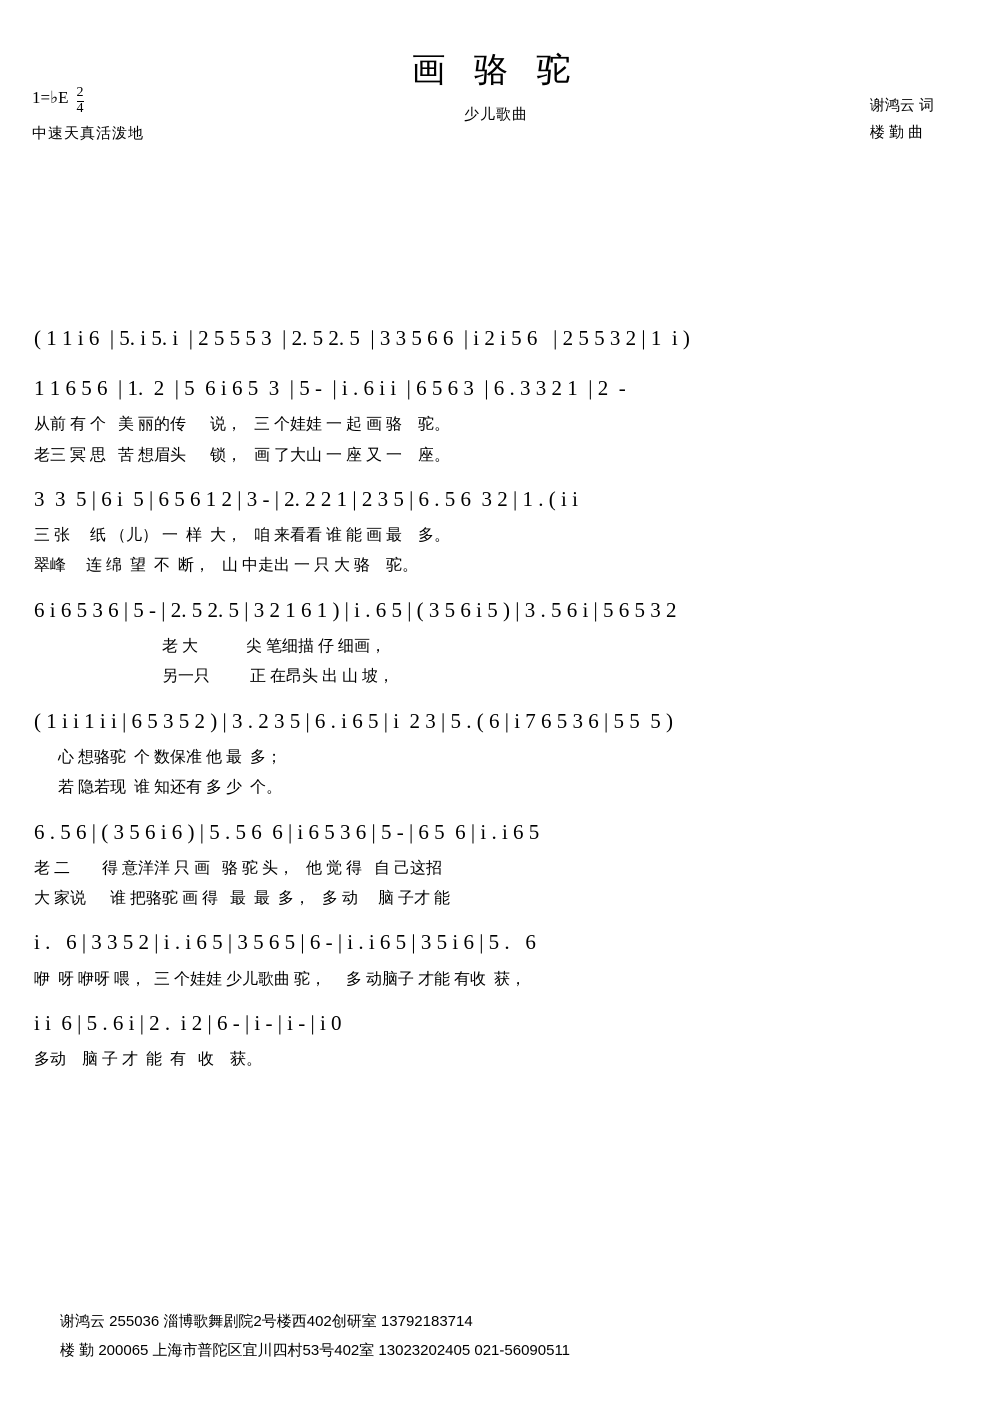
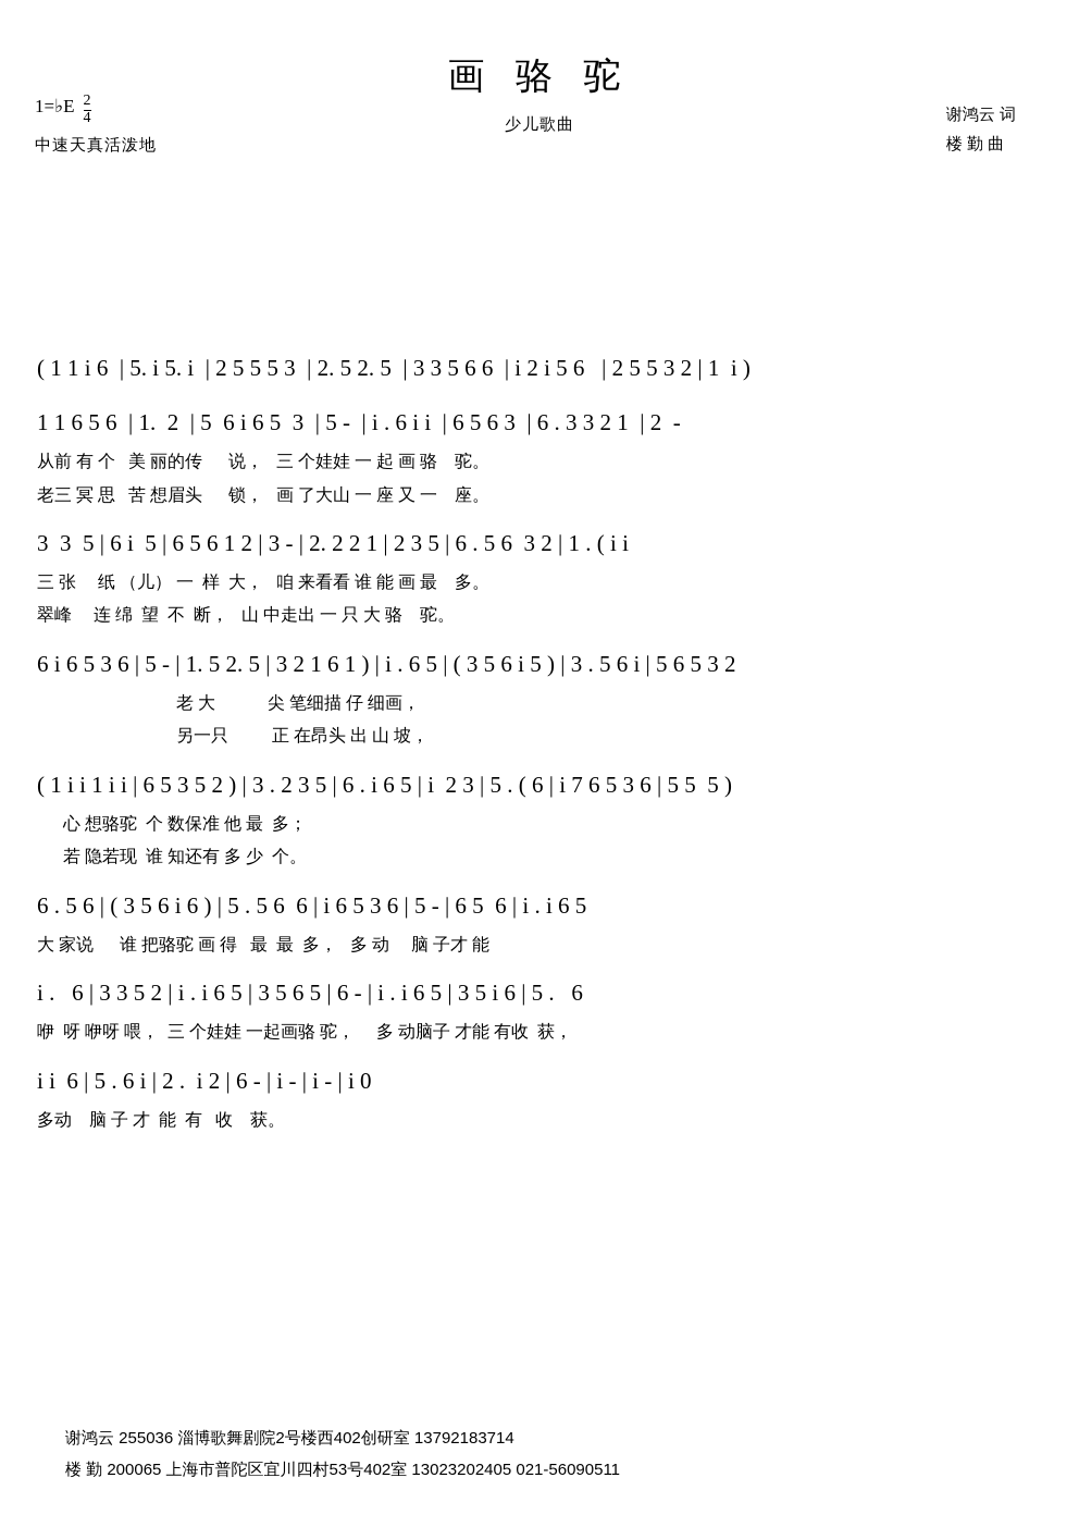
  画 骆 驼
  少儿歌曲
  1=♭E
  2
  4
  中速天真活泼地
  谢鸿云 词
  楼 勤 曲
  ( 1 1 i 6 | 5. i 5. i | 2 5 5 5 3 | 2. 5 2. 5 | 3 3 5 6 6 | i 2 i 5 6 | 2 5 5 3 2 | 1 i )
  1 1 6 5 6 | 1. 2 | 5 6 i 6 5 3 | 5 - | i . 6 i i | 6 5 6 3 | 6 . 3 3 2 1 | 2 -
  从前 有 个 美 丽的传 说， 三 个娃娃 一 起 画 骆 驼。
  老三 冥 思 苦 想眉头 锁， 画 了大山 一 座 又 一 座。
  3 3 5 | 6 i 5 | 6 5 6 1 2 | 3 - | 2. 2 2 1 | 2 3 5 | 6 . 5 6 3 2 | 1 . ( i i
  三 张 纸 （儿） 一 样 大， 咱 来看看 谁 能 画 最 多。
  翠峰 连 绵 望 不 断， 山 中走出 一 只 大 骆 驼。
- 6 i 6 5 3 6 | 5 - | 2. 5 2. 5 | 3 2 1 6 1 ) | i . 6 5 | ( 3 5 6 i 5 ) | 3 . 5 6 i | 5 6 5 3 2
+ 6 i 6 5 3 6 | 5 - | 1. 5 2. 5 | 3 2 1 6 1 ) | i . 6 5 | ( 3 5 6 i 5 ) | 3 . 5 6 i | 5 6 5 3 2
  老 大 尖 笔细描 仔 细画，
  另一只 正 在昂头 出 山 坡，
  ( 1 i i 1 i i | 6 5 3 5 2 ) | 3 . 2 3 5 | 6 . i 6 5 | i 2 3 | 5 . ( 6 | i 7 6 5 3 6 | 5 5 5 )
  心 想骆驼 个 数保准 他 最 多；
  若 隐若现 谁 知还有 多 少 个。
  6 . 5 6 | ( 3 5 6 i 6 ) | 5 . 5 6 6 | i 6 5 3 6 | 5 - | 6 5 6 | i . i 6 5
- 老 二 得 意洋洋 只 画 骆 驼 头， 他 觉 得 自 己这招
  大 家说 谁 把骆驼 画 得 最 最 多， 多 动 脑 子才 能
  i . 6 | 3 3 5 2 | i . i 6 5 | 3 5 6 5 | 6 - | i . i 6 5 | 3 5 i 6 | 5 . 6
- 咿 呀 咿呀 喂， 三 个娃娃 少儿歌曲 驼， 多 动脑子 才能 有收 获，
+ 咿 呀 咿呀 喂， 三 个娃娃 一起画骆 驼， 多 动脑子 才能 有收 获，
  i i 6 | 5 . 6 i | 2 . i 2 | 6 - | i - | i - | i 0
  多动 脑 子 才 能 有 收 获。
  谢鸿云 255036 淄博歌舞剧院2号楼西402创研室 13792183714
  楼 勤 200065 上海市普陀区宜川四村53号402室 13023202405 021-56090511
